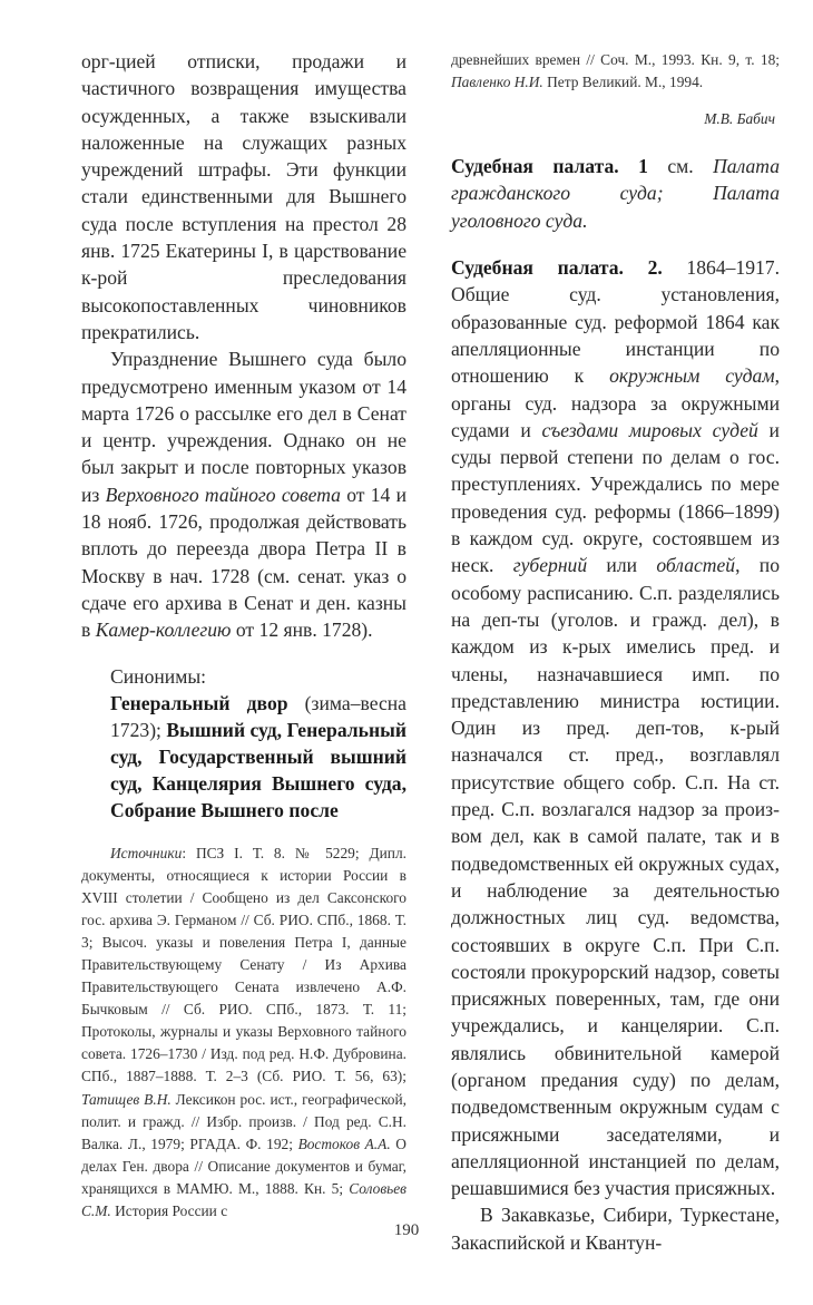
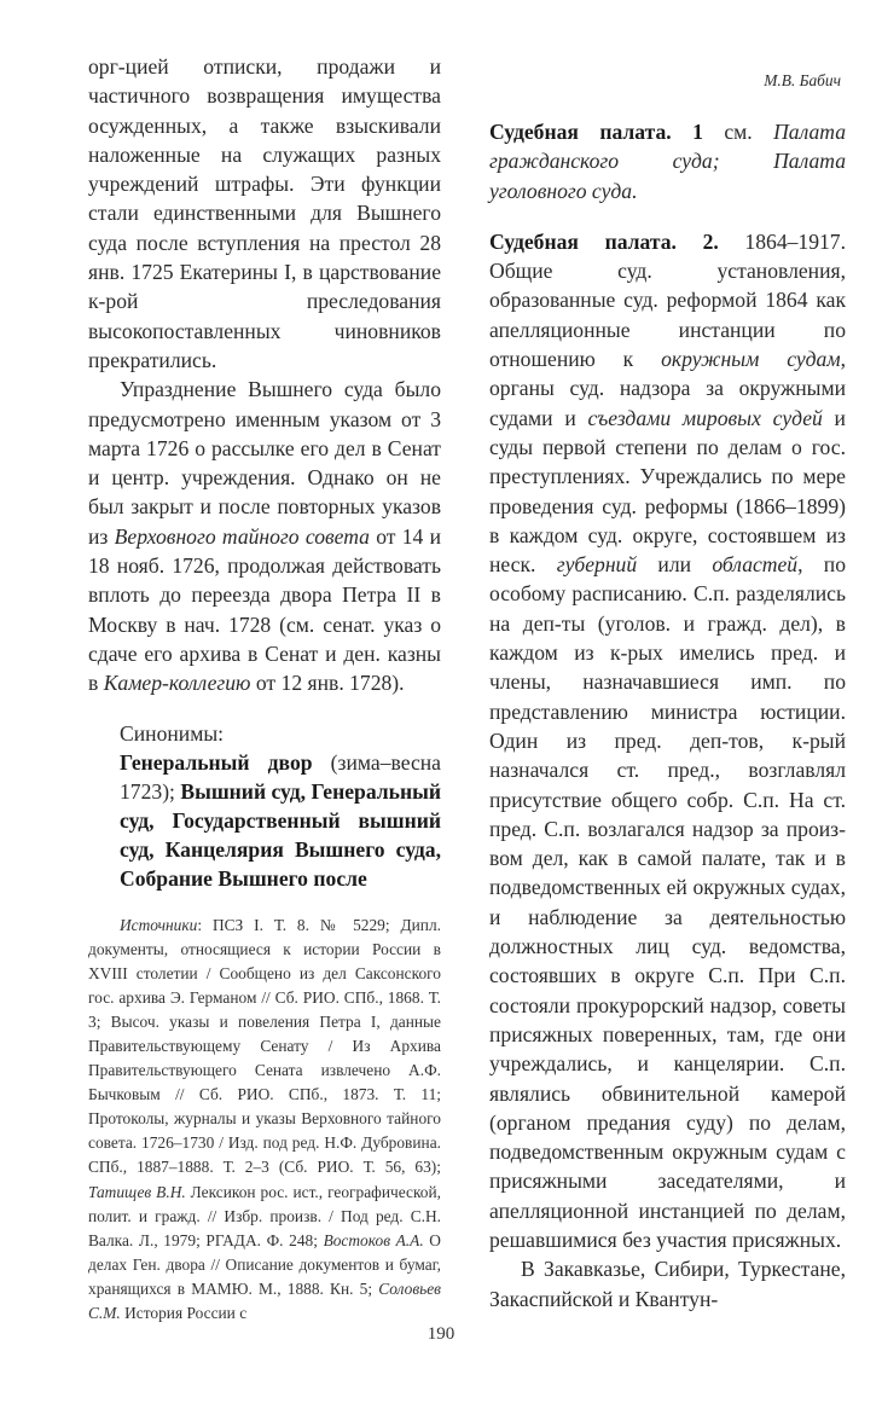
  орг-цией отписки, продажи и частичного возвращения имущества осужденных, а также взыскивали наложенные на служащих разных учреждений штрафы. Эти функции стали единственными для Вышнего суда после вступления на престол 28 янв. 1725 Екатерины I, в царствование к-рой преследования высокопоставленных чиновников прекратились.
- Упразднение Вышнего суда было предусмотрено именным указом от 14 марта 1726 о рассылке его дел в Сенат и центр. учреждения. Однако он не был закрыт и после повторных указов из Верховного тайного совета от 14 и 18 нояб. 1726, продолжая действовать вплоть до переезда двора Петра II в Москву в нач. 1728 (см. сенат. указ о сдаче его архива в Сенат и ден. казны в Камер-коллегию от 12 янв. 1728).
+ Упразднение Вышнего суда было предусмотрено именным указом от 3 марта 1726 о рассылке его дел в Сенат и центр. учреждения. Однако он не был закрыт и после повторных указов из Верховного тайного совета от 14 и 18 нояб. 1726, продолжая действовать вплоть до переезда двора Петра II в Москву в нач. 1728 (см. сенат. указ о сдаче его архива в Сенат и ден. казны в Камер-коллегию от 12 янв. 1728).
  Синонимы:
  Генеральный двор (зима–весна 1723); Вышний суд, Генеральный суд, Государственный вышний суд, Канцелярия Вышнего суда, Собрание Вышнего после
- Источники: ПСЗ I. Т. 8. № 5229; Дипл. документы, относящиеся к истории России в XVIII столетии / Сообщено из дел Саксонского гос. архива Э. Германом // Сб. РИО. СПб., 1868. Т. 3; Высоч. указы и повеления Петра I, данные Правительствующему Сенату / Из Архива Правительствующего Сената извлечено А.Ф. Бычковым // Сб. РИО. СПб., 1873. Т. 11; Протоколы, журналы и указы Верховного тайного совета. 1726–1730 / Изд. под ред. Н.Ф. Дубровина. СПб., 1887–1888. Т. 2–3 (Сб. РИО. Т. 56, 63); Татищев В.Н. Лексикон рос. ист., географической, полит. и гражд. // Избр. произв. / Под ред. С.Н. Валка. Л., 1979; РГАДА. Ф. 192; Востоков А.А. О делах Ген. двора // Описание документов и бумаг, хранящихся в МАМЮ. М., 1888. Кн. 5; Соловьев С.М. История России с
+ Источники: ПСЗ I. Т. 8. № 5229; Дипл. документы, относящиеся к истории России в XVIII столетии / Сообщено из дел Саксонского гос. архива Э. Германом // Сб. РИО. СПб., 1868. Т. 3; Высоч. указы и повеления Петра I, данные Правительствующему Сенату / Из Архива Правительствующего Сената извлечено А.Ф. Бычковым // Сб. РИО. СПб., 1873. Т. 11; Протоколы, журналы и указы Верховного тайного совета. 1726–1730 / Изд. под ред. Н.Ф. Дубровина. СПб., 1887–1888. Т. 2–3 (Сб. РИО. Т. 56, 63); Татищев В.Н. Лексикон рос. ист., географической, полит. и гражд. // Избр. произв. / Под ред. С.Н. Валка. Л., 1979; РГАДА. Ф. 248; Востоков А.А. О делах Ген. двора // Описание документов и бумаг, хранящихся в МАМЮ. М., 1888. Кн. 5; Соловьев С.М. История России с
- древнейших времен // Соч. М., 1993. Кн. 9, т. 18; Павленко Н.И. Петр Великий. М., 1994.
  М.В. Бабич
  Судебная палата. 1 см. Палата гражданского суда; Палата уголовного суда.
  Судебная палата. 2. 1864–1917. Общие суд. установления, образованные суд. реформой 1864 как апелляционные инстанции по отношению к окружным судам, органы суд. надзора за окружными судами и съездами мировых судей и суды первой степени по делам о гос. преступлениях. Учреждались по мере проведения суд. реформы (1866–1899) в каждом суд. округе, состоявшем из неск. губерний или областей, по особому расписанию. С.п. разделялись на деп-ты (уголов. и гражд. дел), в каждом из к-рых имелись пред. и члены, назначавшиеся имп. по представлению министра юстиции. Один из пред. деп-тов, к-рый назначался ст. пред., возглавлял присутствие общего собр. С.п. На ст. пред. С.п. возлагался надзор за произ-вом дел, как в самой палате, так и в подведомственных ей окружных судах, и наблюдение за деятельностью должностных лиц суд. ведомства, состоявших в округе С.п. При С.п. состояли прокурорский надзор, советы присяжных поверенных, там, где они учреждались, и канцелярии. С.п. являлись обвинительной камерой (органом предания суду) по делам, подведомственным окружным судам с присяжными заседателями, и апелляционной инстанцией по делам, решавшимися без участия присяжных.
  В Закавказье, Сибири, Туркестане, Закаспийской и Квантун-
  190
